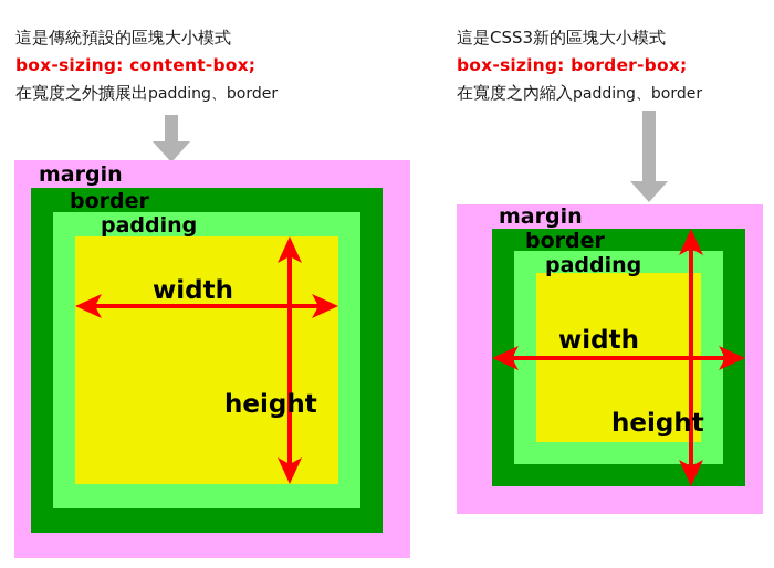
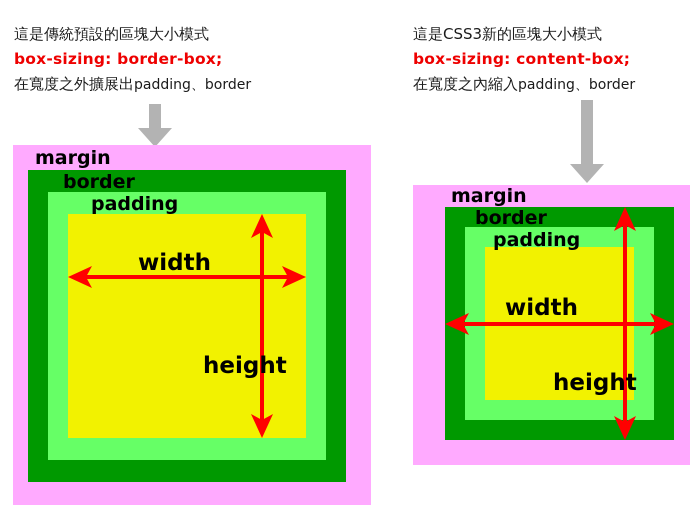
  這是傳統預設的區塊大小模式
- box-sizing: content-box;
+ box-sizing: border-box;
  在寬度之外擴展出padding、border
  margin
  border
  padding
  width
  height
  這是CSS3新的區塊大小模式
- box-sizing: border-box;
+ box-sizing: content-box;
  在寬度之內縮入padding、border
  margin
  border
  padding
  width
  height
